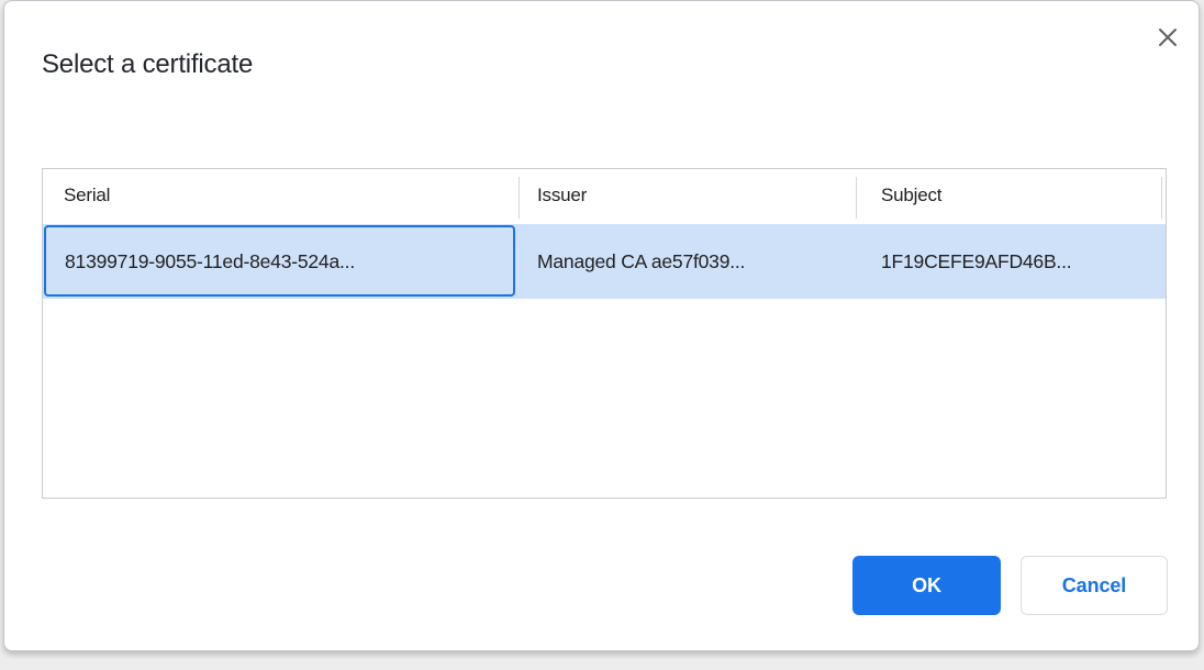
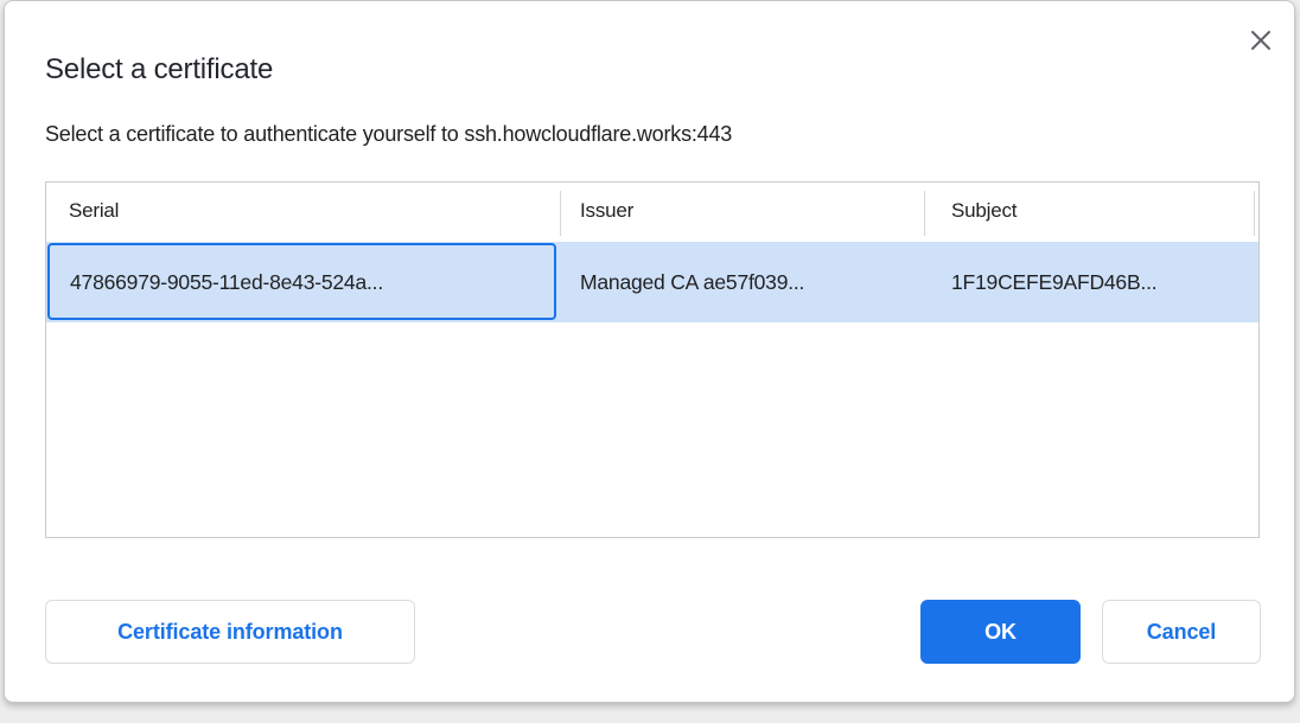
  Select a certificate
+ Select a certificate to authenticate yourself to ssh.howcloudflare.works:443
  Serial
  Issuer
  Subject
- 81399719-9055-11ed-8e43-524a...
+ 47866979-9055-11ed-8e43-524a...
  Managed CA ae57f039...
  1F19CEFE9AFD46B...
+ Certificate information
  OK
  Cancel
